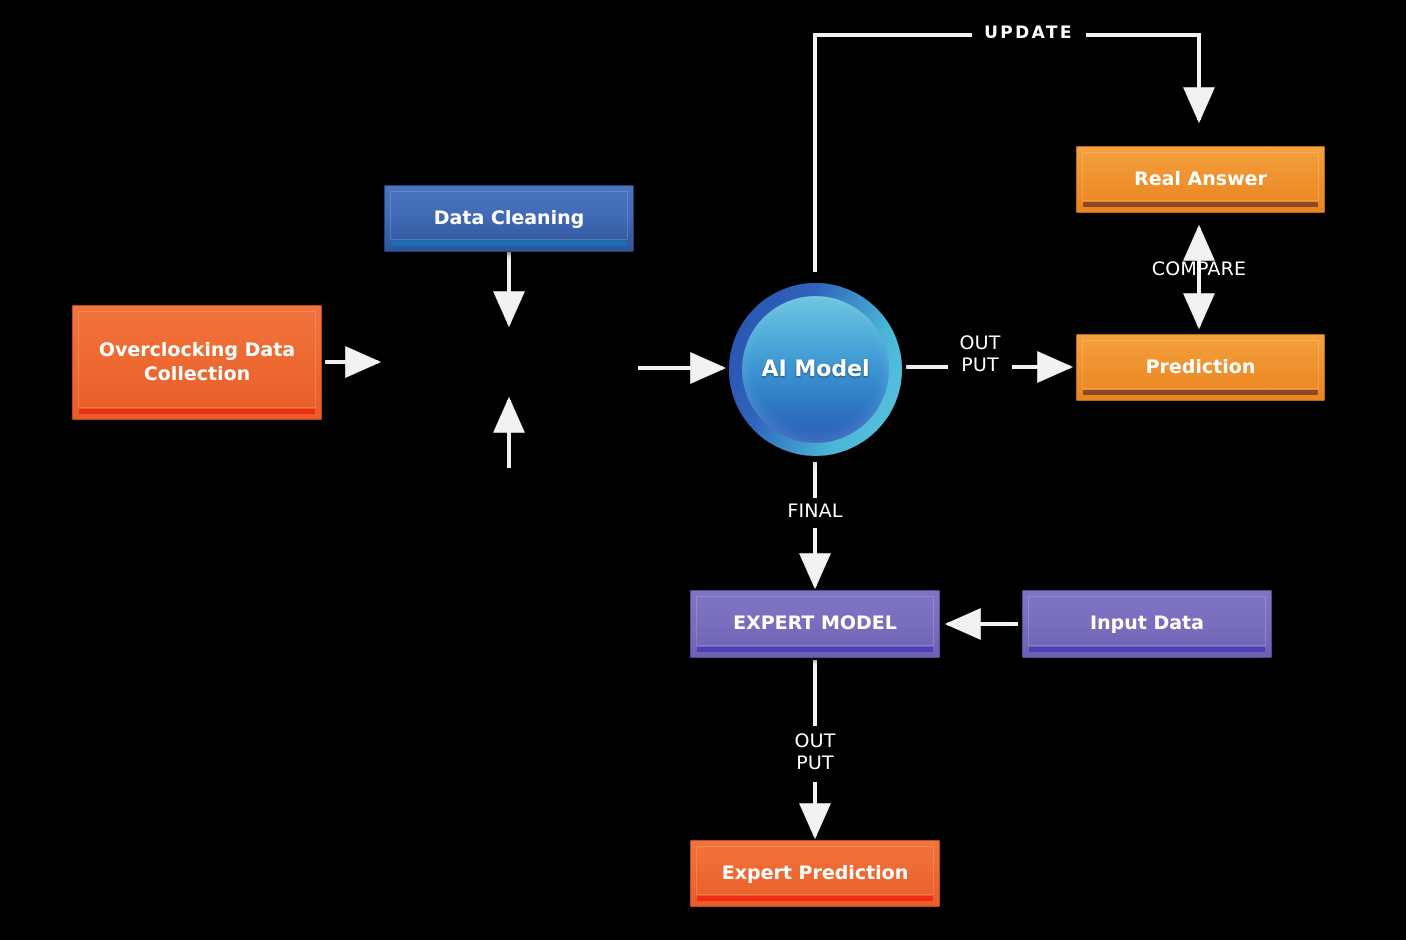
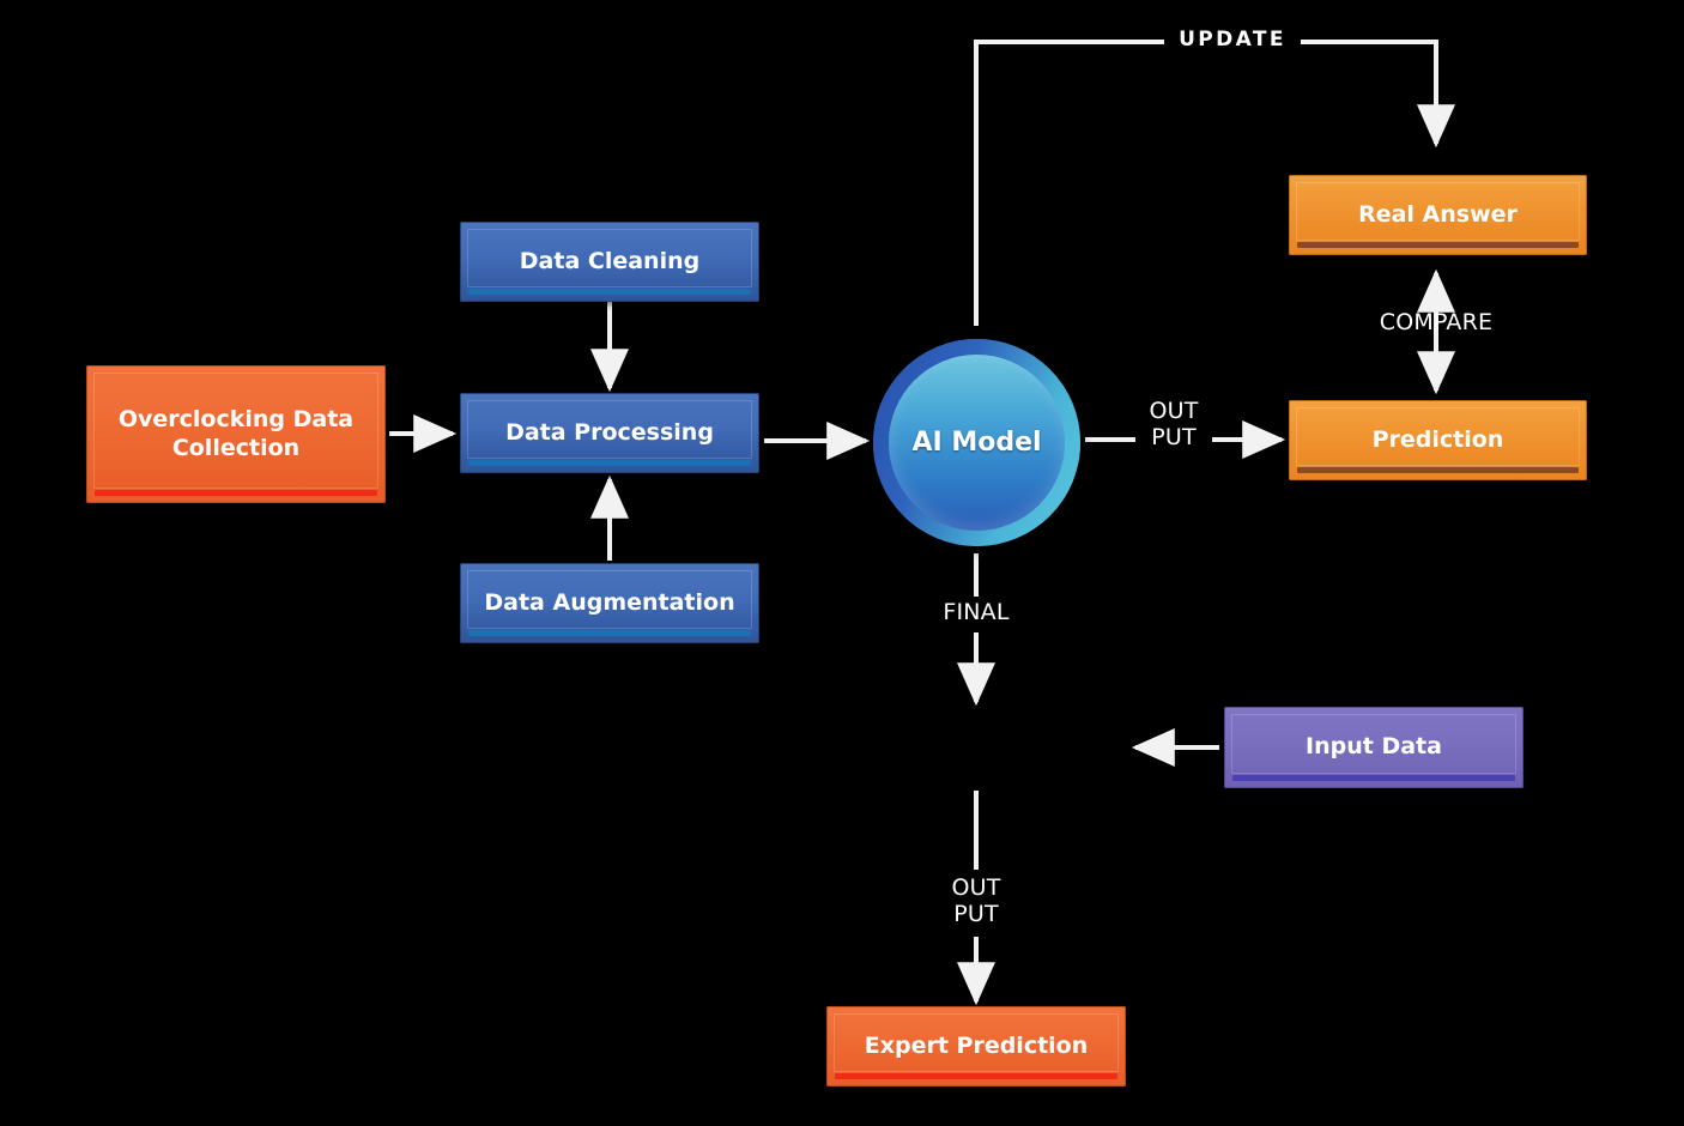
  Overclocking Data Collection
  Data Cleaning
+ Data Processing
+ Data Augmentation
  AI Model
  Real Answer
  Prediction
- EXPERT MODEL
  Input Data
  Expert Prediction
  UPDATE
  COMPARE
  OUT
  PUT
  FINAL
  OUT
  PUT
